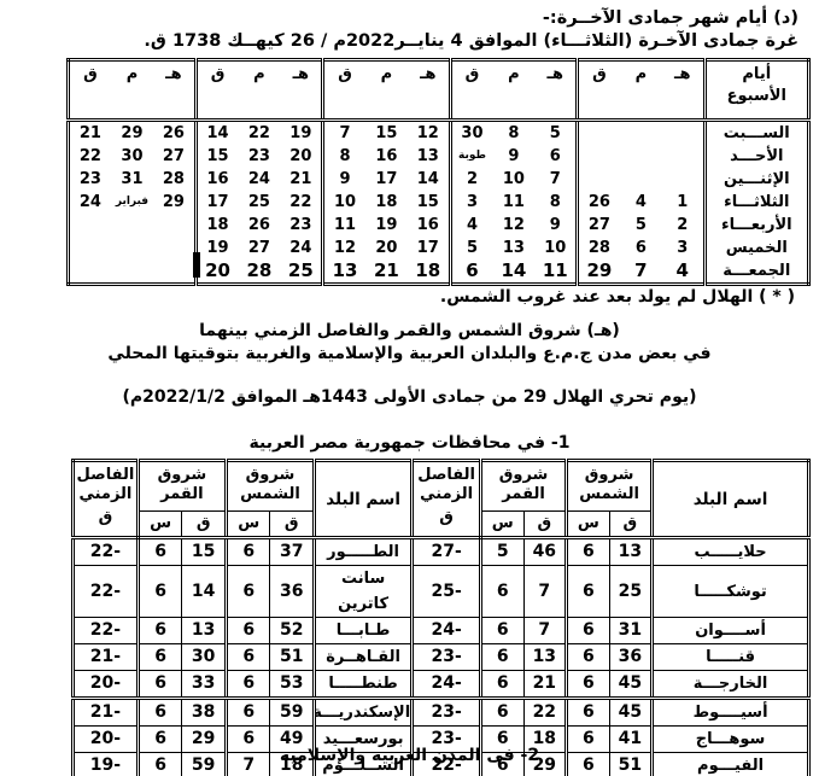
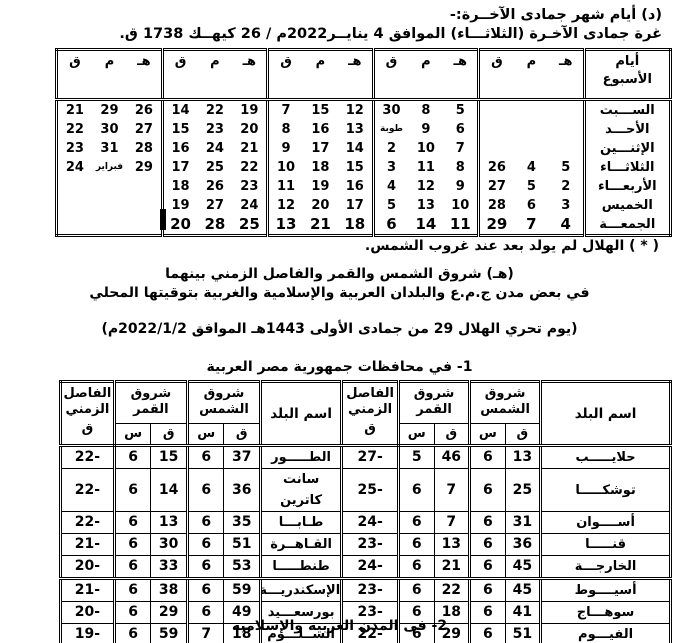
  (د) أيام شهر جمادى الآخــرة:-
  غرة جمادى الآخـرة (الثلاثـــاء) الموافق 4 ينايــر2022م / 26 كيهــك 1738 ق.
  أيام الأسبوع	هـ	م	ق	هـ	م	ق	هـ	م	ق	هـ	م	ق	هـ	م	ق
  الســـبت				5	8	30	12	15	7	19	22	14	26	29	21
  الأحـــد				6	9	طوبة	13	16	8	20	23	15	27	30	22
  الإثنـــين				7	10	2	14	17	9	21	24	16	28	31	23
- الثلاثـــاء	1	4	26	8	11	3	15	18	10	22	25	17	29	فبراير	24
+ الثلاثـــاء	5	4	26	8	11	3	15	18	10	22	25	17	29	فبراير	24
  الأربعـــاء	2	5	27	9	12	4	16	19	11	23	26	18
  الخميس	3	6	28	10	13	5	17	20	12	24	27	19
  الجمعـــة	4	7	29	11	14	6	18	21	13	25	28	20
  ( * ) الهلال لم يولد بعد عند غروب الشمس.
  (هـ) شروق الشمس والقمر والفاصل الزمني بينهما
  في بعض مدن ج.م.ع والبلدان العربية والإسلامية والغربية بتوقيتها المحلي
  (يوم تحري الهلال 29 من جمادى الأولى 1443هـ الموافق 2022/1/2م)
  1- في محافظات جمهورية مصر العربية
  اسم البلد	شروق الشمس	شروق القمر	الفاصل الزمني ق	اسم البلد	شروق الشمس	شروق القمر	الفاصل الزمني ق
  ق	س	ق	س	ق	س	ق	س
  حلايـــــب	13	6	46	5	-27	الطـــــور	37	6	15	6	-22
  توشكـــــا	25	6	7	6	-25	سانت كاترين	36	6	14	6	-22
- أســــوان	31	6	7	6	-24	طـابـــا	52	6	13	6	-22
+ أســــوان	31	6	7	6	-24	طـابـــا	35	6	13	6	-22
  قنـــــا	36	6	13	6	-23	القـاهــرة	51	6	30	6	-21
  الخارجـــة	45	6	21	6	-24	طنطـــــا	53	6	33	6	-20
  أسيــــوط	45	6	22	6	-23	الإسكندريـــة	59	6	38	6	-21
  سوهـــاج	41	6	18	6	-23	بورسعـــيد	49	6	29	6	-20
  الفيـــوم	51	6	29	6	-22	الســلـــوم	18	7	59	6	-19
  2- فى المدن العربية والإسلامية
